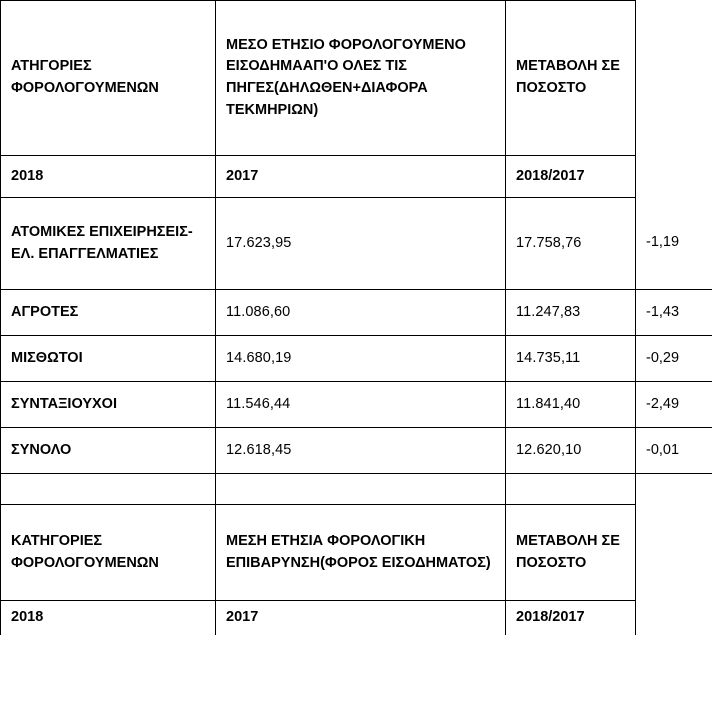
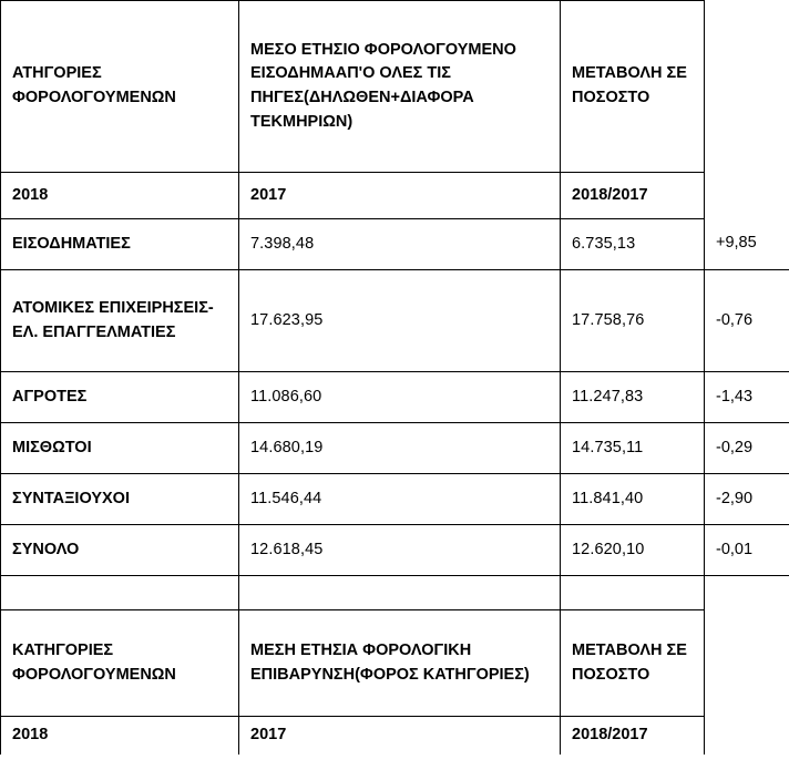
  ΑΤΗΓΟΡΙΕΣ ΦΟΡΟΛΟΓΟΥΜΕΝΩΝ	ΜΕΣΟ ΕΤΗΣΙΟ ΦΟΡΟΛΟΓΟΥΜΕΝΟ ΕΙΣΟΔΗΜΑΑΠ'Ο ΟΛΕΣ ΤΙΣ ΠΗΓΕΣ(ΔΗΛΩΘΕΝ+ΔΙΑΦΟΡΑ ΤΕΚΜΗΡΙΩΝ)	ΜΕΤΑΒΟΛΗ ΣΕ ΠΟΣΟΣΤΟ
  2018	2017	2018/2017
+ ΕΙΣΟΔΗΜΑΤΙΕΣ	7.398,48	6.735,13	+9,85
- ΑΤΟΜΙΚΕΣ ΕΠΙΧΕΙΡΗΣΕΙΣ-ΕΛ. ΕΠΑΓΓΕΛΜΑΤΙΕΣ	17.623,95	17.758,76	-1,19
+ ΑΤΟΜΙΚΕΣ ΕΠΙΧΕΙΡΗΣΕΙΣ-ΕΛ. ΕΠΑΓΓΕΛΜΑΤΙΕΣ	17.623,95	17.758,76	-0,76
  ΑΓΡΟΤΕΣ	11.086,60	11.247,83	-1,43
  ΜΙΣΘΩΤΟΙ	14.680,19	14.735,11	-0,29
- ΣΥΝΤΑΞΙΟΥΧΟΙ	11.546,44	11.841,40	-2,49
+ ΣΥΝΤΑΞΙΟΥΧΟΙ	11.546,44	11.841,40	-2,90
  ΣΥΝΟΛΟ	12.618,45	12.620,10	-0,01
- ΚΑΤΗΓΟΡΙΕΣ ΦΟΡΟΛΟΓΟΥΜΕΝΩΝ	ΜΕΣΗ ΕΤΗΣΙΑ ΦΟΡΟΛΟΓΙΚΗ ΕΠΙΒΑΡΥΝΣΗ(ΦΟΡΟΣ ΕΙΣΟΔΗΜΑΤΟΣ)	ΜΕΤΑΒΟΛΗ ΣΕ ΠΟΣΟΣΤΟ
+ ΚΑΤΗΓΟΡΙΕΣ ΦΟΡΟΛΟΓΟΥΜΕΝΩΝ	ΜΕΣΗ ΕΤΗΣΙΑ ΦΟΡΟΛΟΓΙΚΗ ΕΠΙΒΑΡΥΝΣΗ(ΦΟΡΟΣ ΚΑΤΗΓΟΡΙΕΣ)	ΜΕΤΑΒΟΛΗ ΣΕ ΠΟΣΟΣΤΟ
  2018	2017	2018/2017
